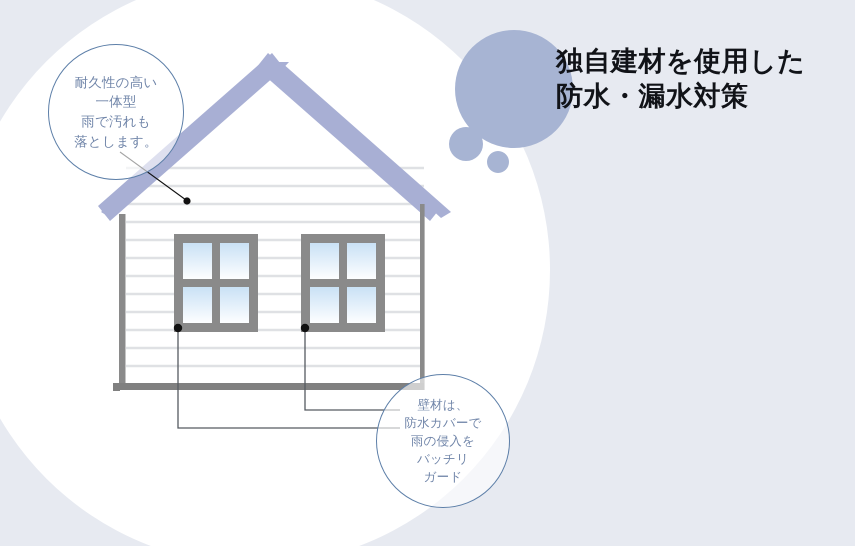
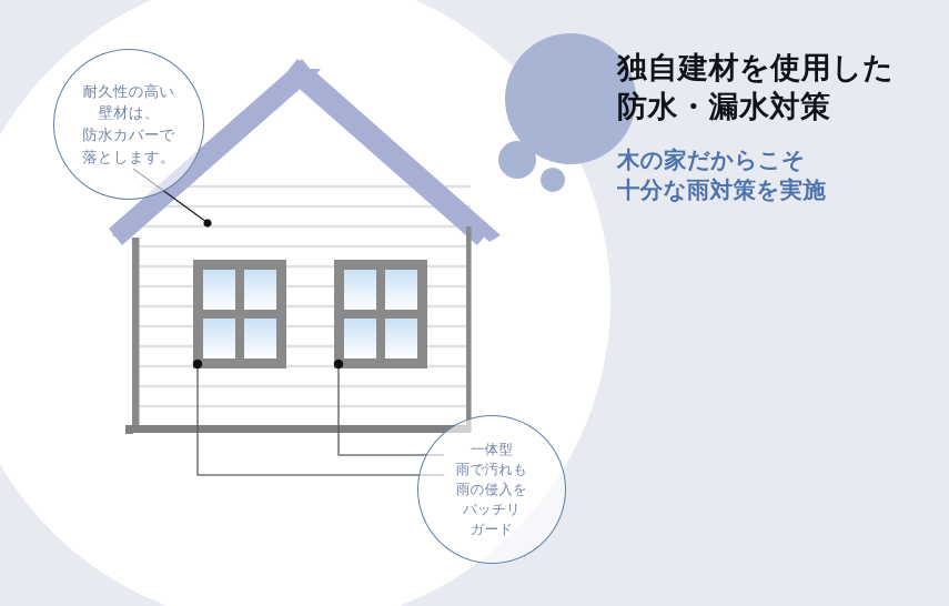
  耐久性の高い
- 一体型
+ 壁材は、
- 雨で汚れも
+ 防水カバーで
  落とします。
- 壁材は、
+ 一体型
- 防水カバーで
+ 雨で汚れも
  雨の侵入を
  バッチリ
  ガード
  独自建材を使用した
  防水・漏水対策
+ 木の家だからこそ
+ 十分な雨対策を実施
